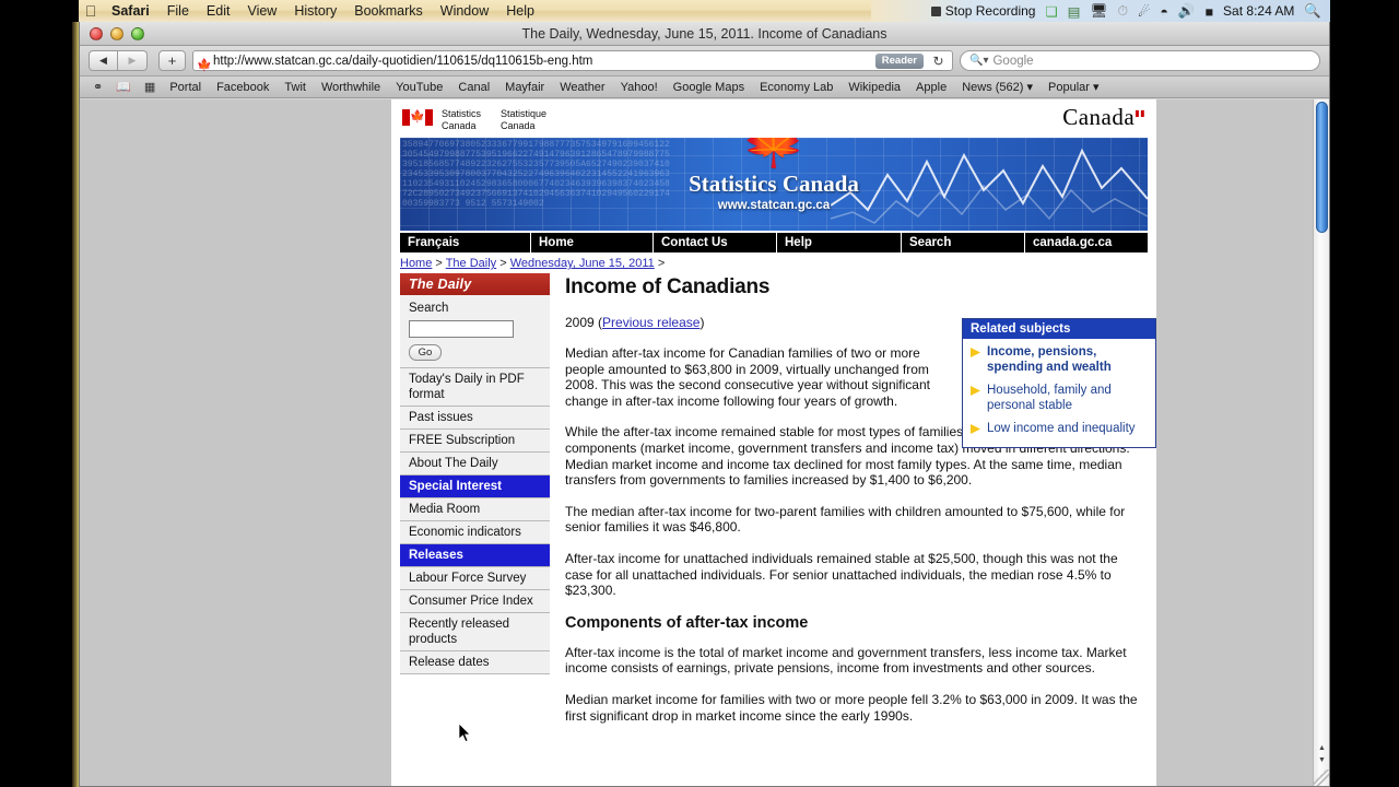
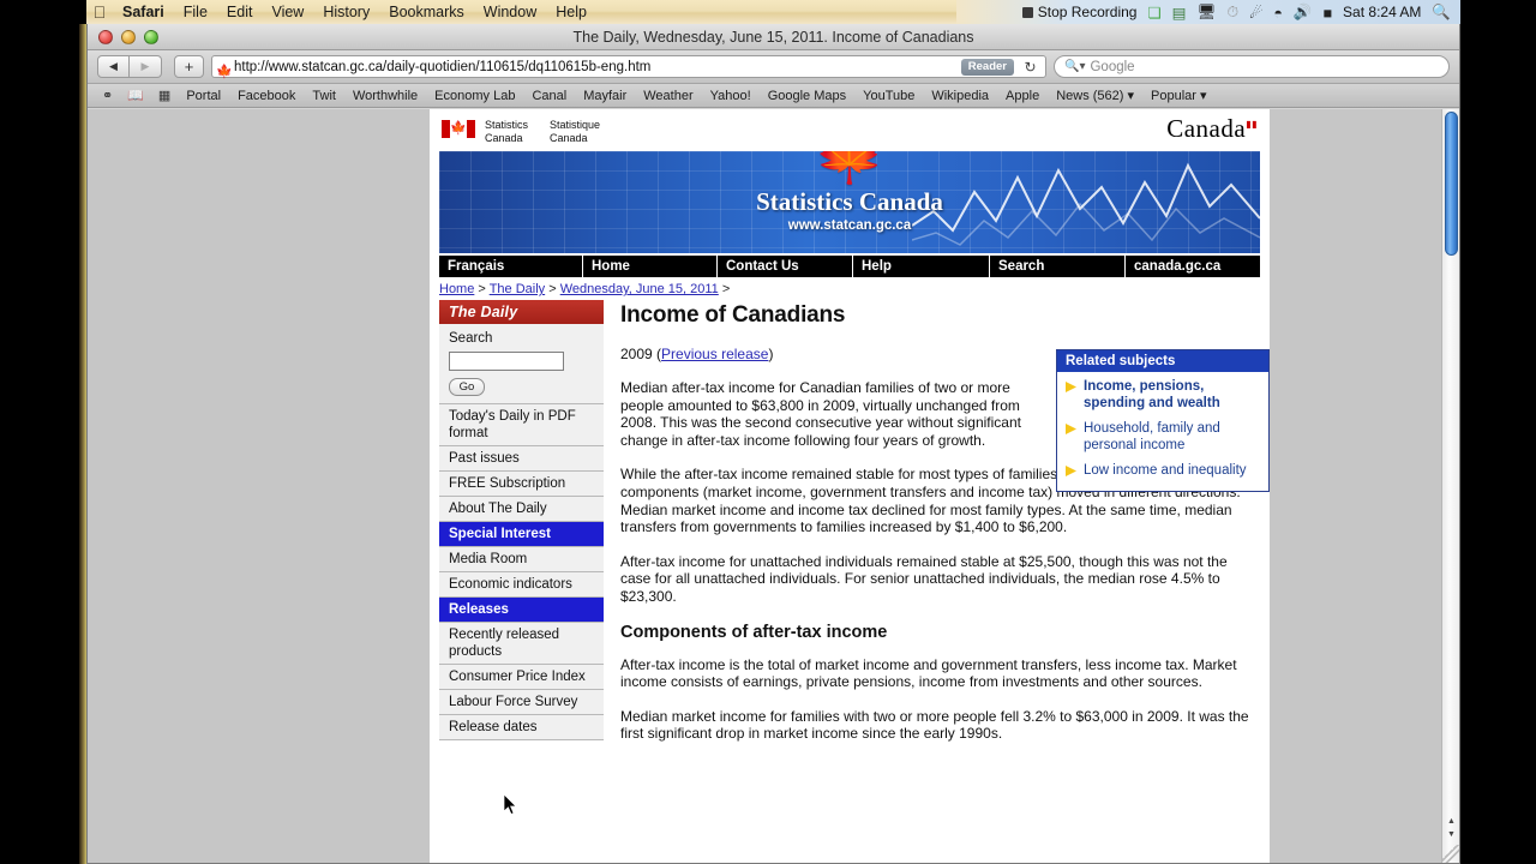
  
  Safari
  File
  Edit
  View
  History
  Bookmarks
  Window
  Help
  Stop Recording
  ❏
  ▤
  🖥
  ⏱
  ☄
  ◓
  🔊
  ■
  Sat 8:24 AM
  🔍
  The Daily, Wednesday, June 15, 2011. Income of Canadians
  ◀
  ▶
  +
  🍁
  http://www.statcan.gc.ca/daily-quotidien/110615/dq110615b-eng.htm
  Reader
  ↻
  🔍▾
  Google
  ⚭
  📖
  ▦
  Portal
  Facebook
  Twit
  Worthwhile
- YouTube
+ Economy Lab
  Canal
  Mayfair
  Weather
  Yahoo!
  Google Maps
- Economy Lab
+ YouTube
  Wikipedia
  Apple
  News (562) ▾
  Popular ▾
  🍁
  Statistics
  Canada
  Statistique
  Canada
  Canada▮▮
- 3589477069738052333677991798877735753497916994561223054549799887753951966227491479639128654789799887753951856857748922326275532357739505A652749023903741023453395309780037704325227496396402231455224196396311023549311024529836580006774023463939639837402345872C28950273492375669137410294563637410294956022917400359983773 9512 5573149002
  🍁
  Statistics Canada
  www.statcan.gc.ca
  Français
  Home
  Contact Us
  Help
  Search
  canada.gc.ca
  Home > The Daily > Wednesday, June 15, 2011 >
  The Daily
  Search
  Go
  Today's Daily in PDF format
  Past issues
  FREE Subscription
  About The Daily
  Special Interest
  Media Room
  Economic indicators
  Releases
- Labour Force Survey
+ Recently released products
  Consumer Price Index
- Recently released products
+ Labour Force Survey
  Release dates
  Income of Canadians
  2009 (Previous release)
  Median after-tax income for Canadian families of two or more people amounted to $63,800 in 2009, virtually unchanged from 2008. This was the second consecutive year without significant change in after-tax income following four years of growth.
  While the after-tax income remained stable for most types of families components (market income, government transfers and income tax) moved in different directions. Median market income and income tax declined for most family types. At the same time, median transfers from governments to families increased by $1,400 to $6,200.
- The median after-tax income for two-parent families with children amounted to $75,600, while for senior families it was $46,800.
  After-tax income for unattached individuals remained stable at $25,500, though this was not the case for all unattached individuals. For senior unattached individuals, the median rose 4.5% to $23,300.
  Components of after-tax income
  After-tax income is the total of market income and government transfers, less income tax. Market income consists of earnings, private pensions, income from investments and other sources.
  Median market income for families with two or more people fell 3.2% to $63,000 in 2009. It was the first significant drop in market income since the early 1990s.
  Related subjects
  Income, pensions, spending and wealth
- Household, family and personal stable
+ Household, family and personal income
  Low income and inequality
